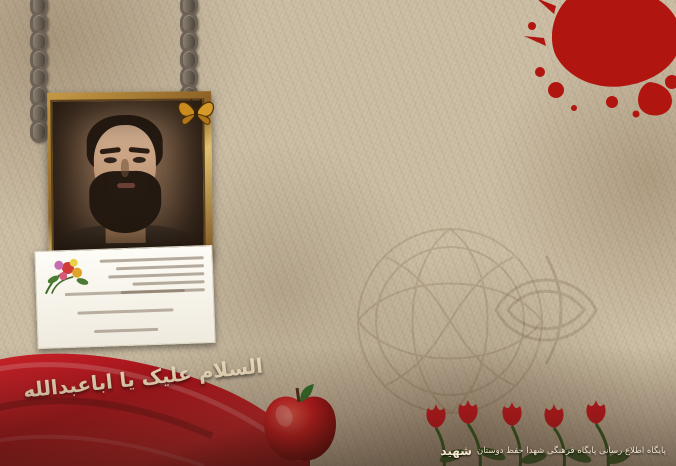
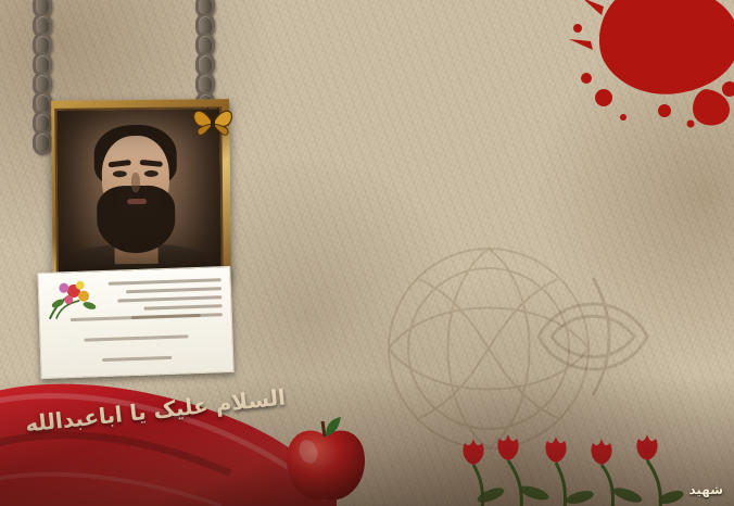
- پایگاه اطلاع رسانی پایگاه فرهنگی شهدا حفظ دوستان
  شهید
